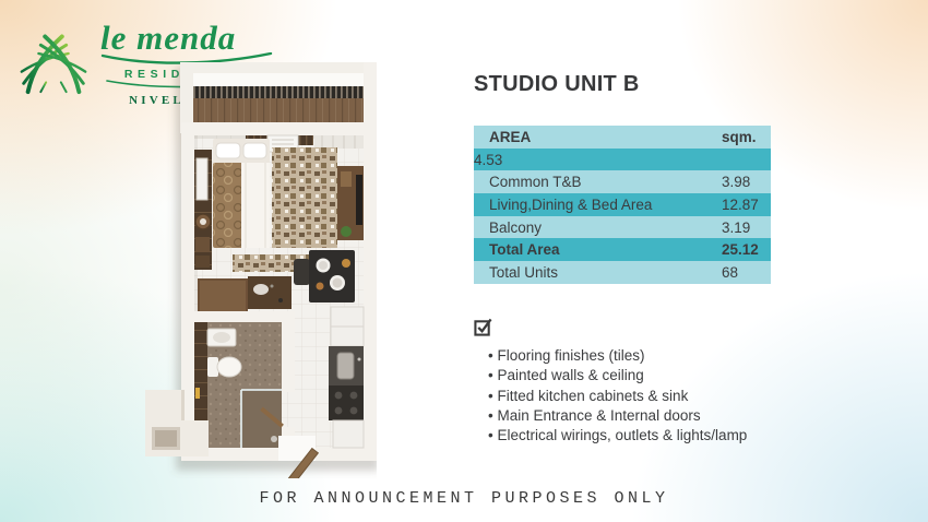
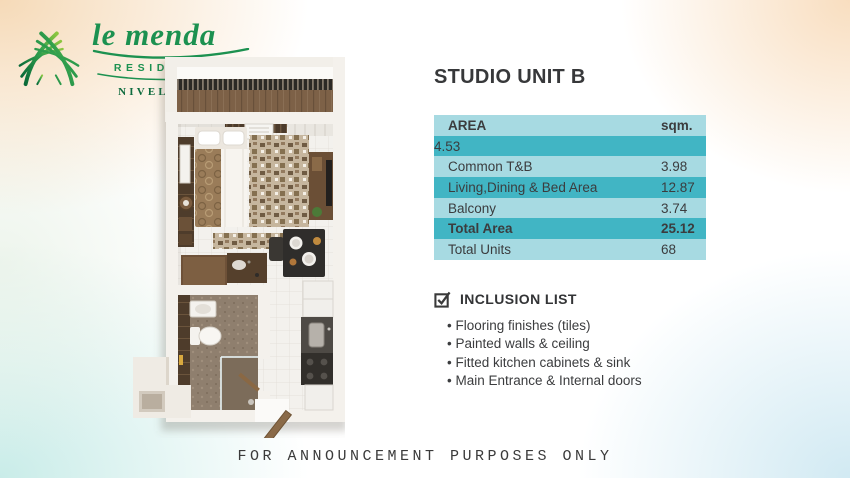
  le menda
  STUDIO UNIT B
  AREA
  sqm.
  4.53
  Common T&B
  3.98
  Living,Dining & Bed Area
  12.87
  Balcony
- 3.19
+ 3.74
  Total Area
  25.12
  Total Units
  68
+ INCLUSION LIST
  Flooring finishes (tiles)
  Painted walls & ceiling
  Fitted kitchen cabinets & sink
  Main Entrance & Internal doors
- Electrical wirings, outlets & lights/lamp
  FOR ANNOUNCEMENT PURPOSES ONLY
